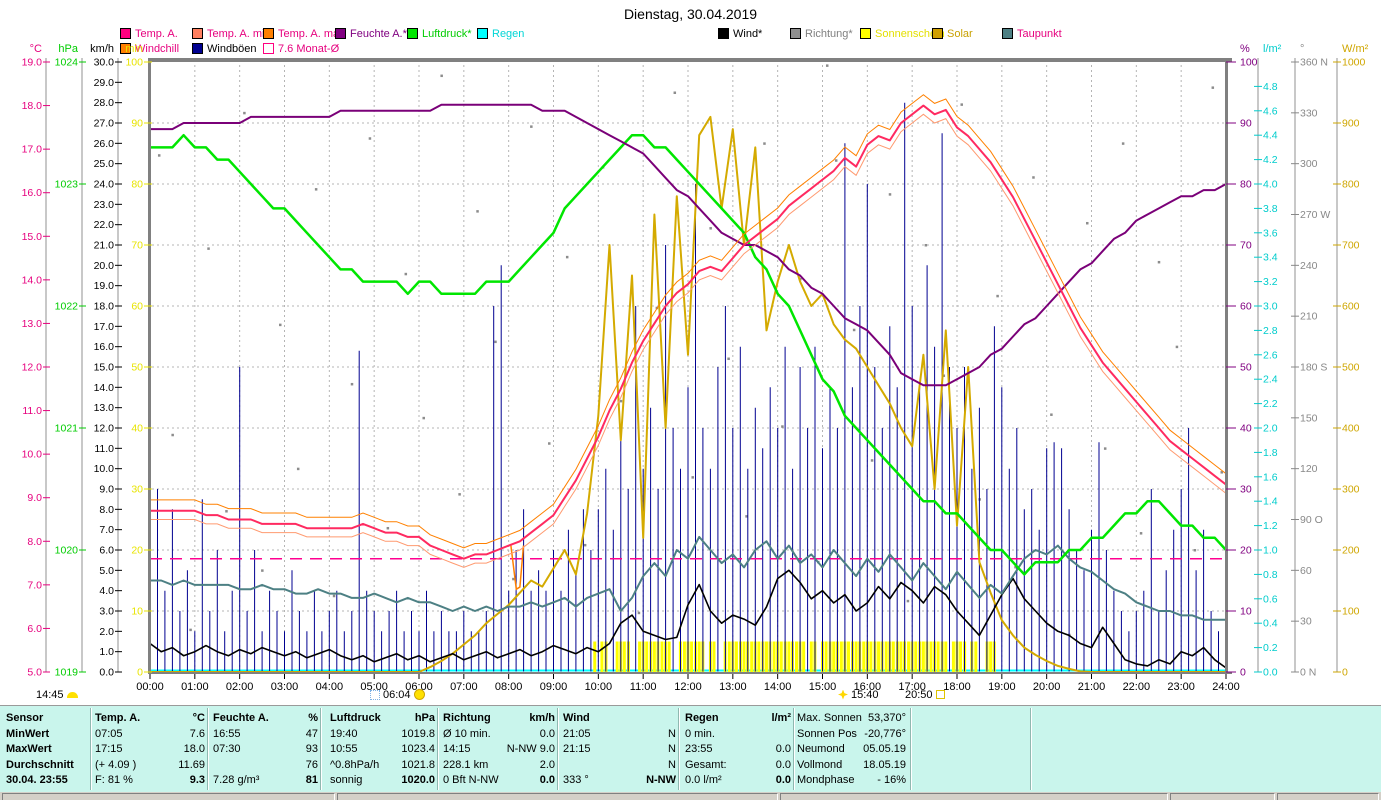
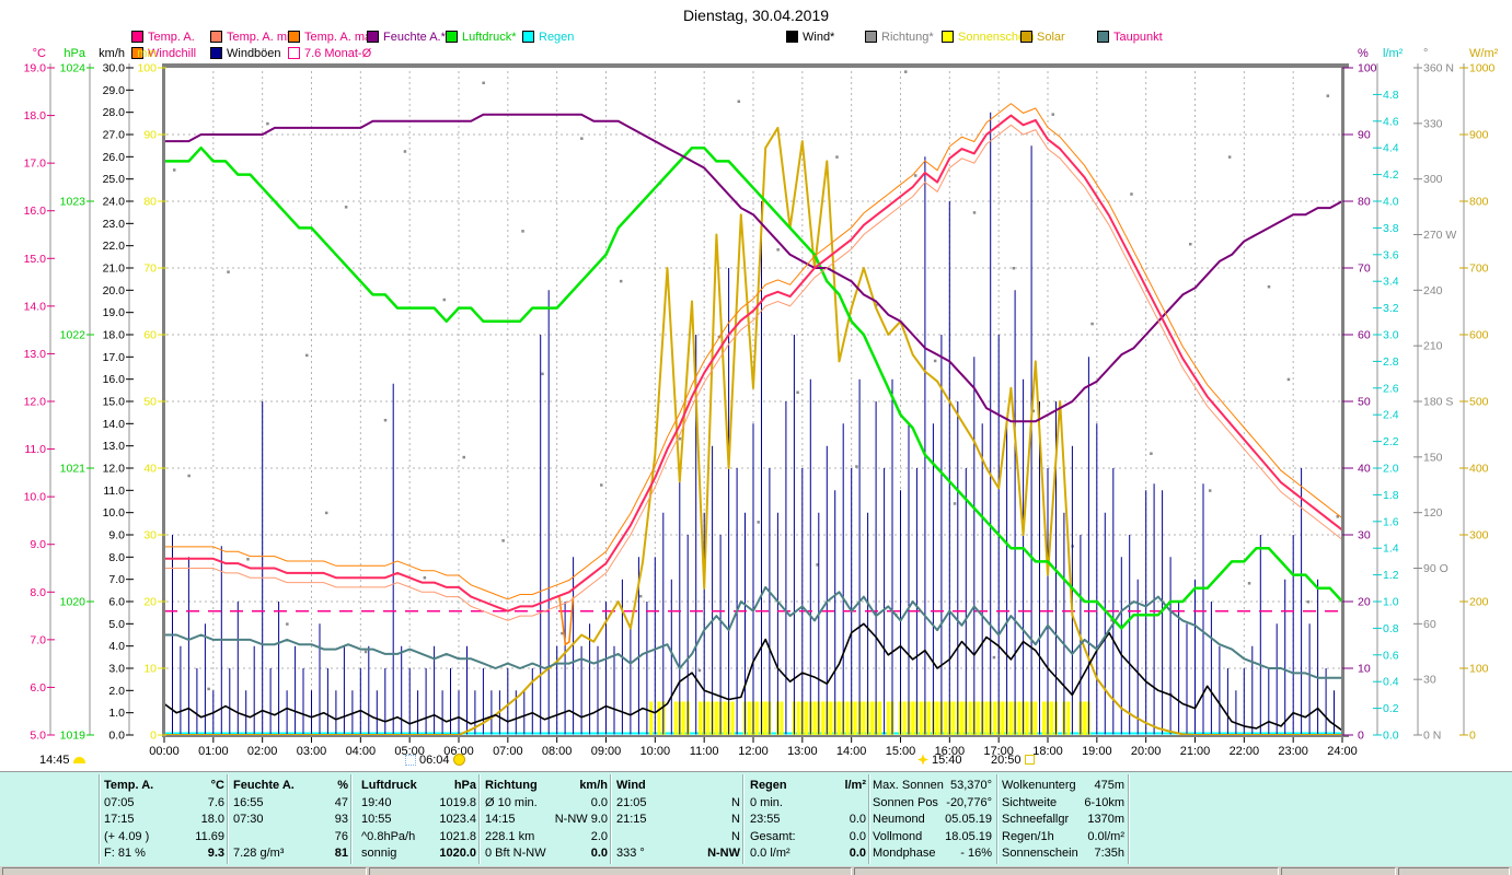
  Dienstag, 30.04.2019
  Temp. A.
  Temp. A. m
  Temp. A. m
  Feuchte A.*
  Luftdruck*
  Regen
  Wind*
  Richtung*
  Sonnensch
  Solar
  Taupunkt
  Windchill
  Windböen
  7.6 Monat-Ø
  19.0
  18.0
  17.0
  16.0
  15.0
  14.0
  13.0
  12.0
  11.0
  10.0
  9.0
  8.0
  7.0
  6.0
  5.0
  °C
  1024
  1023
  1022
  1021
  1020
  1019
  hPa
  30.0
  29.0
  28.0
  27.0
  26.0
  25.0
  24.0
  23.0
  22.0
  21.0
  20.0
  19.0
  18.0
  17.0
  16.0
  15.0
  14.0
  13.0
  12.0
  11.0
  10.0
  9.0
  8.0
  7.0
  6.0
  5.0
  4.0
  3.0
  2.0
  1.0
  0.0
  km/h
  100
  90
  80
  70
  60
  50
  40
  30
  20
  10
  0
  min
  100
  90
  80
  70
  60
  50
  40
  30
  20
  10
  0
  %
  4.8
  4.6
  4.4
  4.2
  4.0
  3.8
  3.6
  3.4
  3.2
  3.0
  2.8
  2.6
  2.4
  2.2
  2.0
  1.8
  1.6
  1.4
  1.2
  1.0
  0.8
  0.6
  0.4
  0.2
  0.0
  l/m²
  360 N
  330
  300
  270 W
  240
  210
  180 S
  150
  120
  90 O
  60
  30
  0 N
  °
  1000
  900
  800
  700
  600
  500
  400
  300
  200
  100
  0
  W/m²
  00:00
  01:00
  02:00
  03:00
  04:00
  05:00
  06:00
  07:00
  08:00
  09:00
  10:00
  11:00
  12:00
  13:00
  14:00
  15:00
  16:00
  17:00
  18:00
  19:00
  20:00
  21:00
  22:00
  23:00
  24:00
  14:45
  06:04
  15:40
  20:50
- Sensor
- MinWert
- MaxWert
- Durchschnitt
- 30.04. 23:55
  Temp. A.
  °C
  07:05
  7.6
  17:15
  18.0
  (+ 4.09 )
  11.69
  F: 81 %
  9.3
  Feuchte A.
  %
  16:55
  47
  07:30
  93
  76
  7.28 g/m³
  81
  Luftdruck
  hPa
  19:40
  1019.8
  10:55
  1023.4
  ^0.8hPa/h
  1021.8
  sonnig
  1020.0
  Richtung
  km/h
  Ø 10 min.
  0.0
  14:15
  N-NW 9.0
  228.1 km
  2.0
  0 Bft N-NW
  0.0
  Wind
  21:05
  N
  21:15
  N
  N
  333 °
  N-NW
  Regen
  l/m²
  0 min.
  23:55
  0.0
  Gesamt:
  0.0
  0.0 l/m²
  0.0
  Max. Sonnen
  53,370°
  Sonnen Pos
  -20,776°
  Neumond
  05.05.19
  Vollmond
  18.05.19
  Mondphase
  - 16%
+ Wolkenunterg
+ 475m
+ Sichtweite
+ 6-10km
+ Schneefallgr
+ 1370m
+ Regen/1h
+ 0.0l/m²
+ Sonnenschein
+ 7:35h
